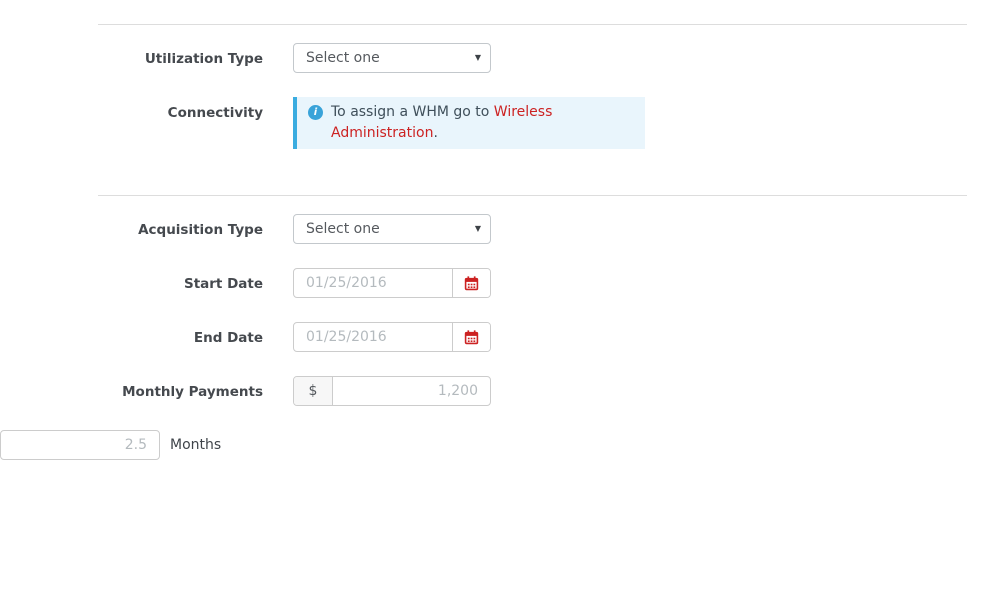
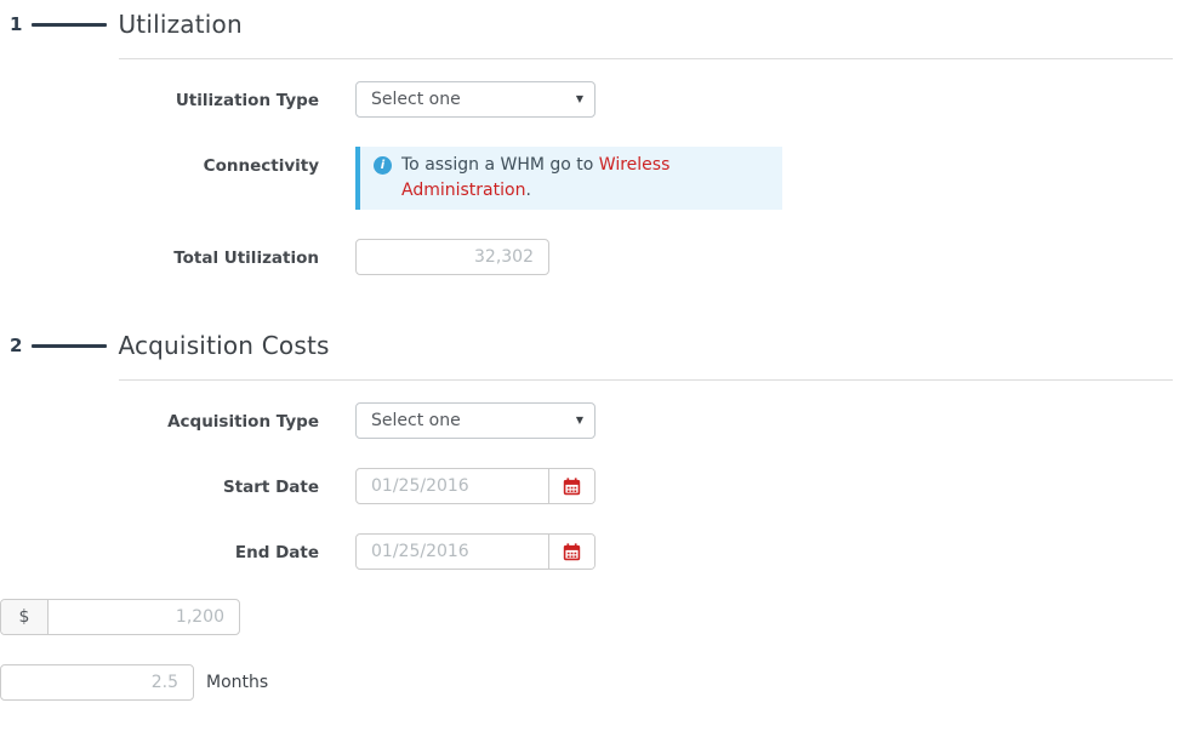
+ 1
+ Utilization
  Utilization Type
  Select one
  ▼
  Connectivity
  i
  To assign a WHM go to Wireless Administration.
+ Total Utilization
+ 32,302
+ 2
+ Acquisition Costs
  Acquisition Type
  Select one
  ▼
  Start Date
  01/25/2016
  End Date
  01/25/2016
- Monthly Payments
  $
  1,200
  2.5
  Months
